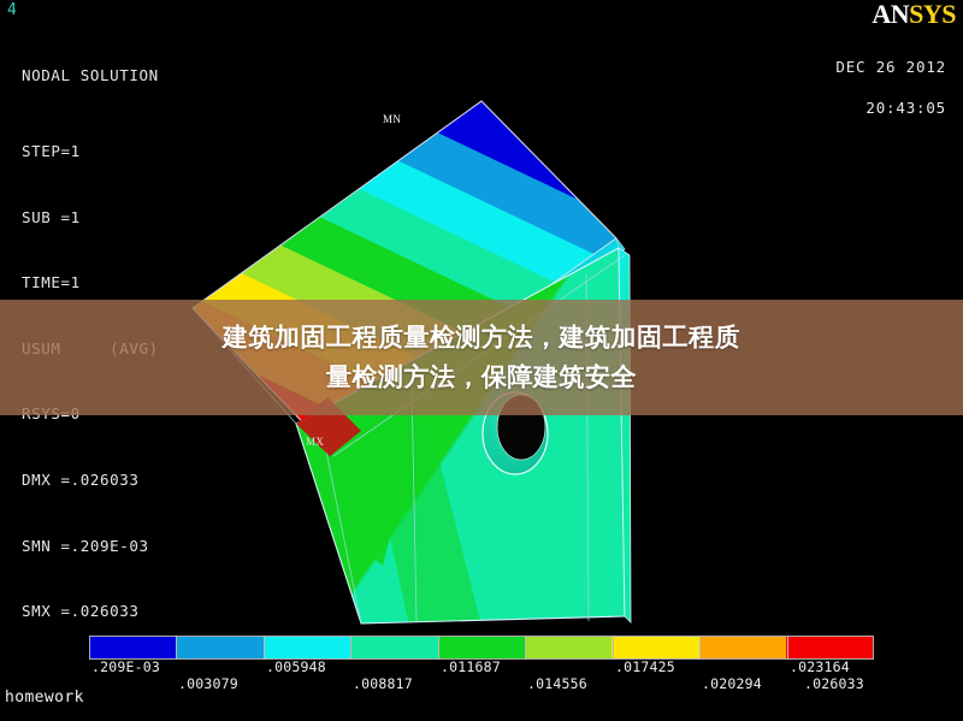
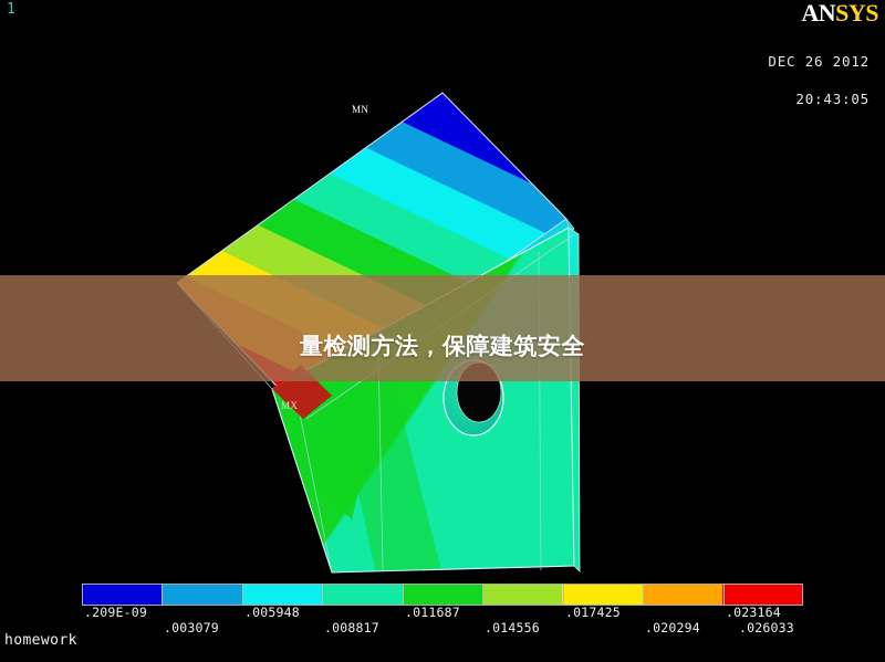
- 4
+ 1
- NODAL SOLUTION
- STEP=1
- SUB =1
- TIME=1
- USUM (AVG)
- RSYS=0
- DMX =.026033
- SMN =.209E-03
- SMX =.026033
  ANSYS
  DEC 26 2012
  20:43:05
  MN
  MX
- 建筑加固工程质量检测方法，建筑加固工程质
  量检测方法，保障建筑安全
- .209E-03
+ .209E-09
  .003079
  .005948
  .008817
  .011687
  .014556
  .017425
  .020294
  .023164
  .026033
  homework
